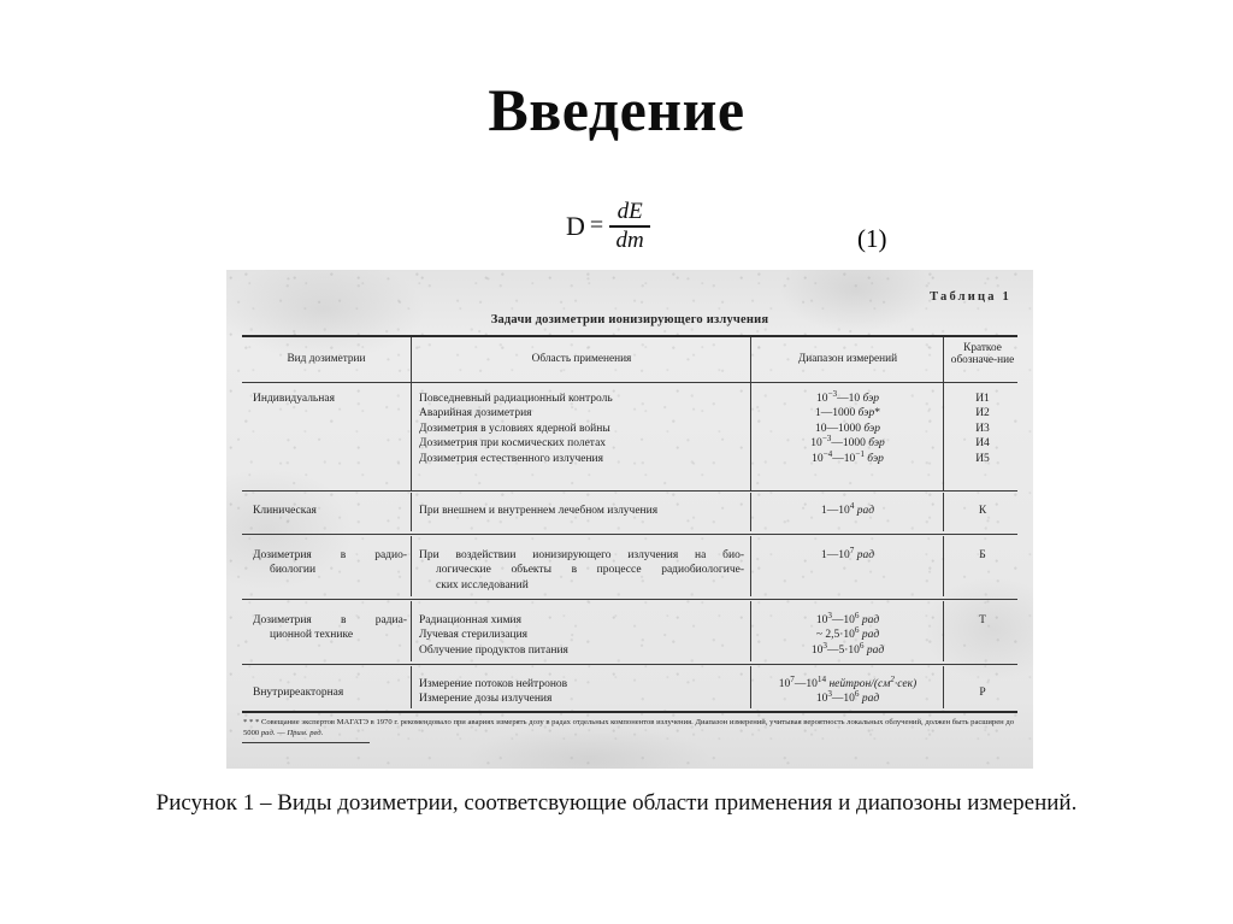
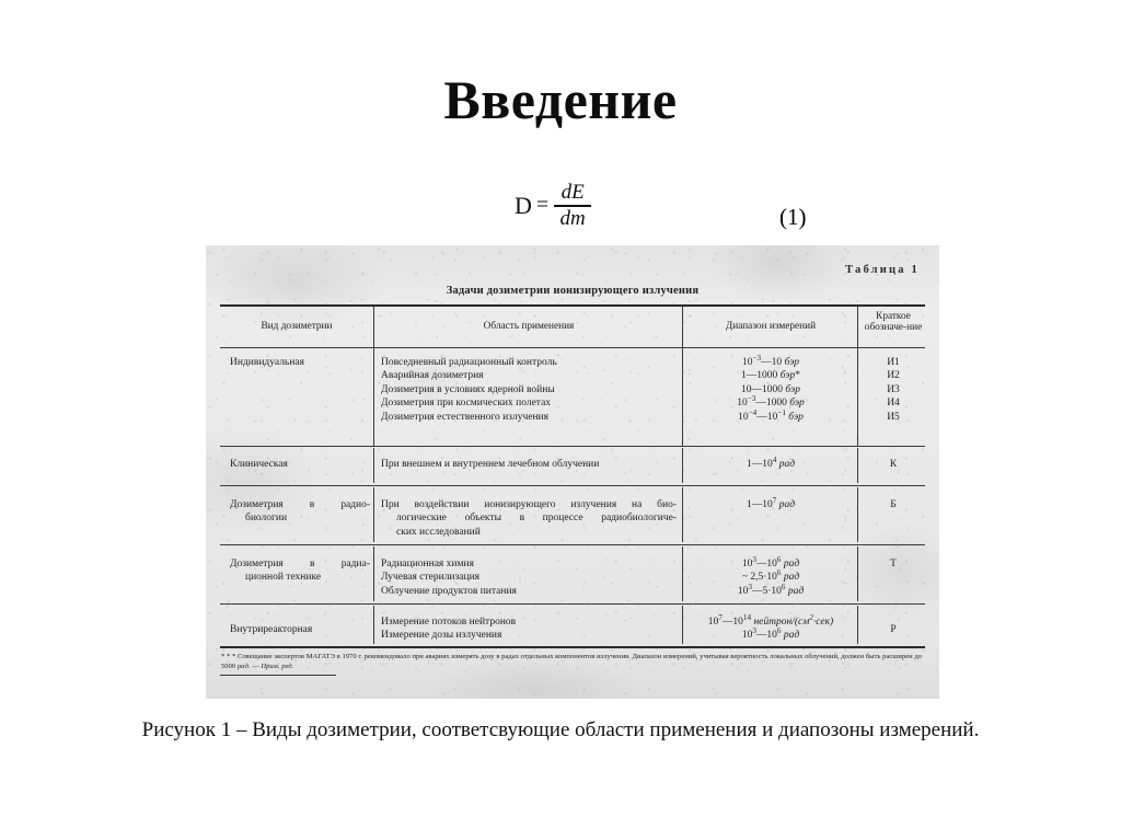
  Введение
  D
  =
  dE
  dm
  (1)
  Таблица 1
  Задачи дозиметрии ионизирующего излучения
  Вид дозиметрии
  Область применения
  Диапазон измерений
  Краткое обозначе-ние
  Индивидуальная
  Повседневный радиационный контроль
  Аварийная дозиметрия
  Дозиметрия в условиях ядерной войны
  Дозиметрия при космических полетах
  Дозиметрия естественного излучения
  10−3—10 бэр
  1—1000 бэр*
  10—1000 бэр
  10−3—1000 бэр
  10−4—10−1 бэр
  И1
  И2
  И3
  И4
  И5
  Клиническая
- При внешнем и внутреннем лечебном излучения
+ При внешнем и внутреннем лечебном облучении
  1—104 рад
  К
  Дозиметрия в радио-
  биологии
  При воздействии ионизирующего излучения на био-
  логические объекты в процессе радиобиологиче-
  ских исследований
  1—107 рад
  Б
  Дозиметрия в радиа-
  ционной технике
  Радиационная химия
  Лучевая стерилизация
  Облучение продуктов питания
  10 —10 рад
  ~ 2,5·106 рад
  103—5·106 рад
  Т
  Внутриреакторная
  Измерение потоков нейтронов
  Измерение дозы излучения
  107—1014 нейтрон/(см2·сек)
  103—106 рад
  Р
  Рисунок 1 – Виды дозиметрии, соответсвующие области применения и диапозоны измерений.
